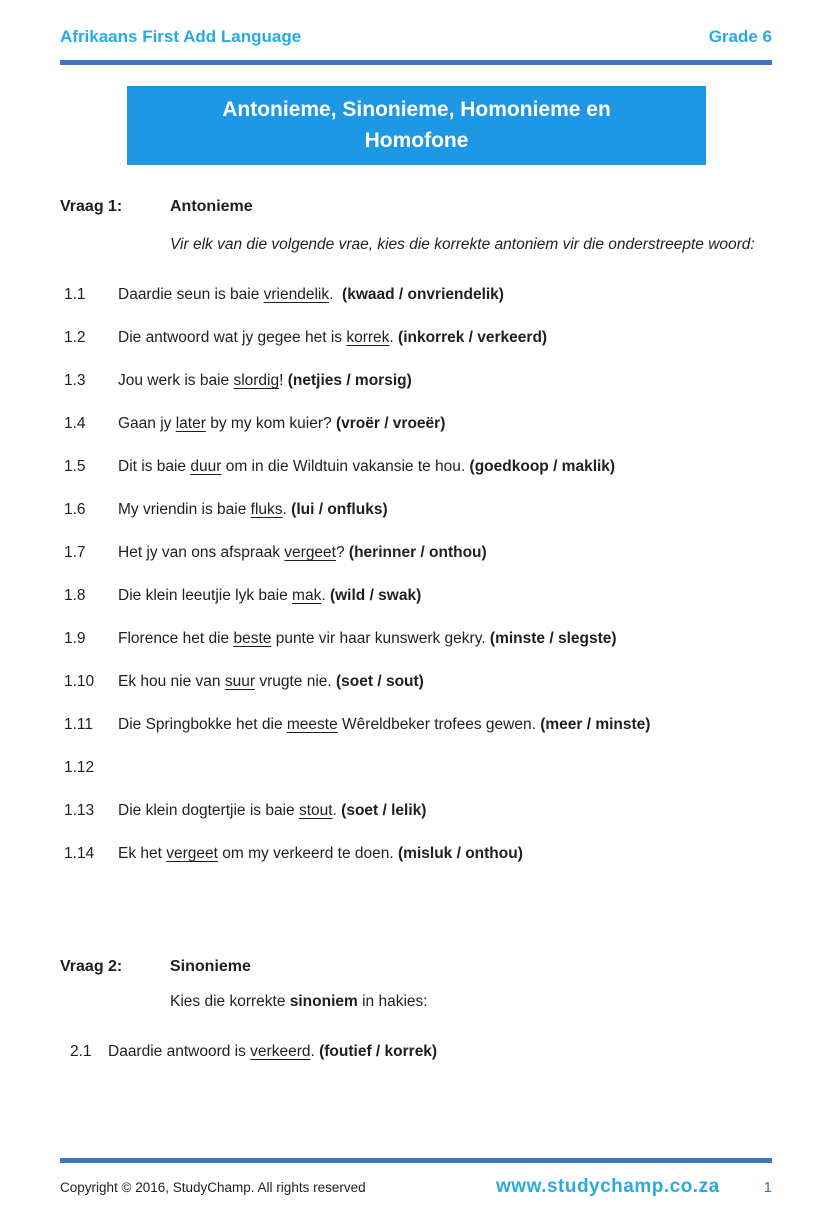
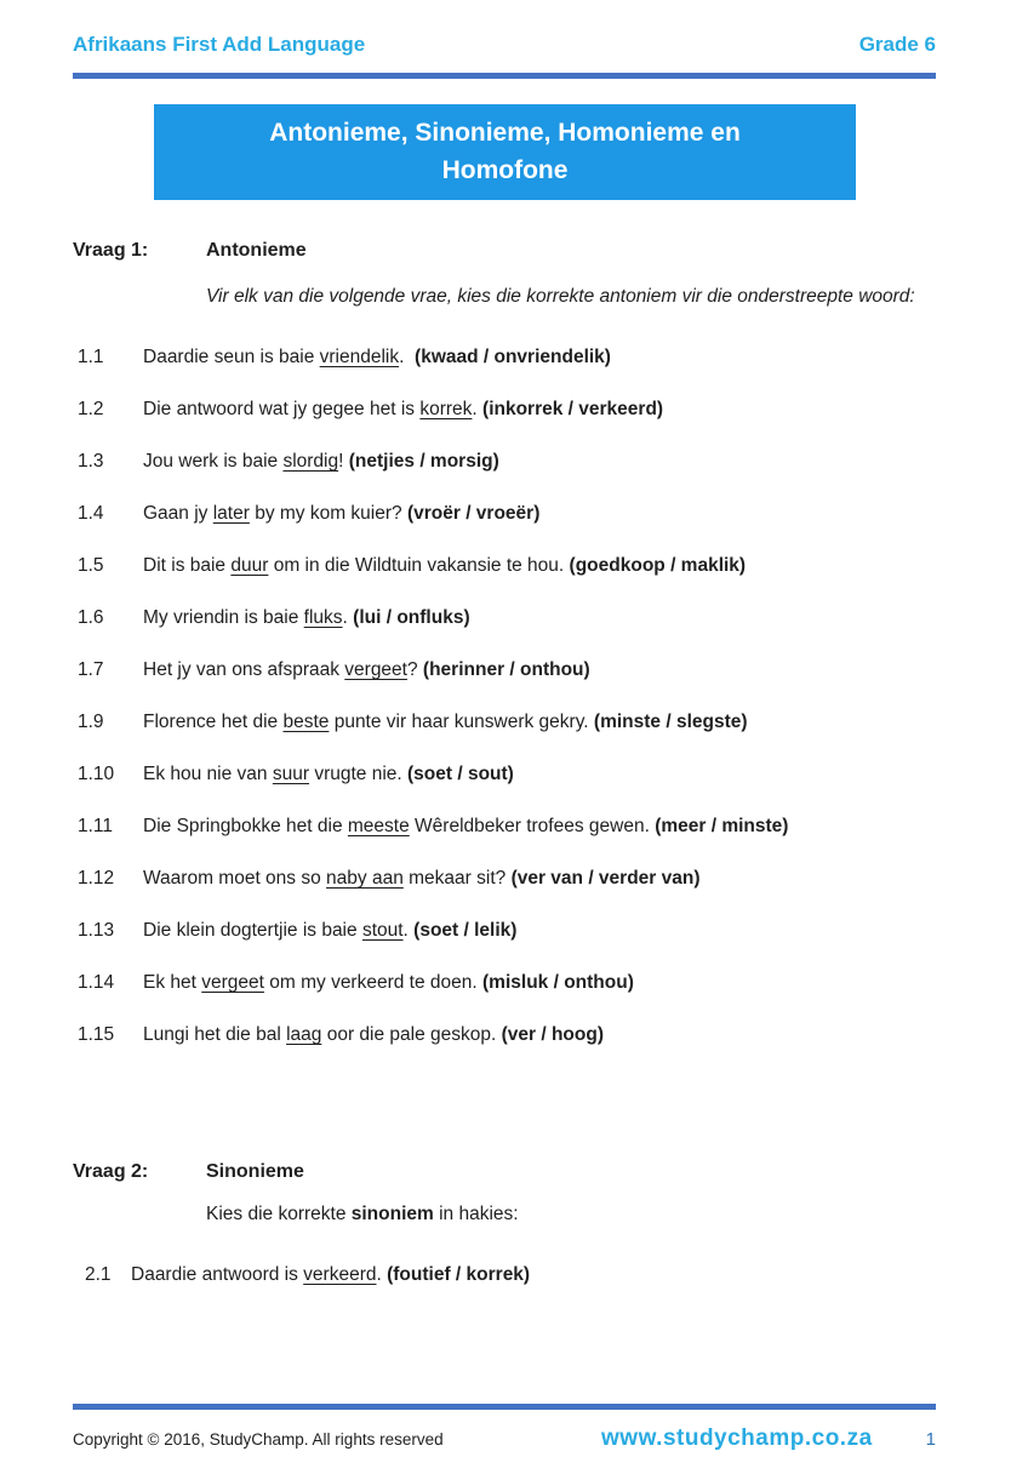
  Afrikaans First Add Language
  Grade 6
  Antonieme, Sinonieme, Homonieme en Homofone
  Vraag 1:
  Antonieme
  Vir elk van die volgende vrae, kies die korrekte antoniem vir die onderstreepte woord:
  1.1
  Daardie seun is baie vriendelik. (kwaad / onvriendelik)
  1.2
  Die antwoord wat jy gegee het is korrek. (inkorrek / verkeerd)
  1.3
  Jou werk is baie slordig! (netjies / morsig)
  1.4
  Gaan jy later by my kom kuier? (vroër / vroeër)
  1.5
  Dit is baie duur om in die Wildtuin vakansie te hou. (goedkoop / maklik)
  1.6
  My vriendin is baie fluks. (lui / onfluks)
  1.7
  Het jy van ons afspraak vergeet? (herinner / onthou)
- 1.8
- Die klein leeutjie lyk baie mak. (wild / swak)
  1.9
  Florence het die beste punte vir haar kunswerk gekry. (minste / slegste)
  1.10
  Ek hou nie van suur vrugte nie. (soet / sout)
  1.11
  Die Springbokke het die meeste Wêreldbeker trofees gewen. (meer / minste)
  1.12
+ Waarom moet ons so naby aan mekaar sit? (ver van / verder van)
  1.13
  Die klein dogtertjie is baie stout. (soet / lelik)
  1.14
  Ek het vergeet om my verkeerd te doen. (misluk / onthou)
+ 1.15
+ Lungi het die bal laag oor die pale geskop. (ver / hoog)
  Vraag 2:
  Sinonieme
  Kies die korrekte sinoniem in hakies:
  2.1
  Daardie antwoord is verkeerd. (foutief / korrek)
  Copyright © 2016, StudyChamp. All rights reserved
  www.studychamp.co.za
  1
